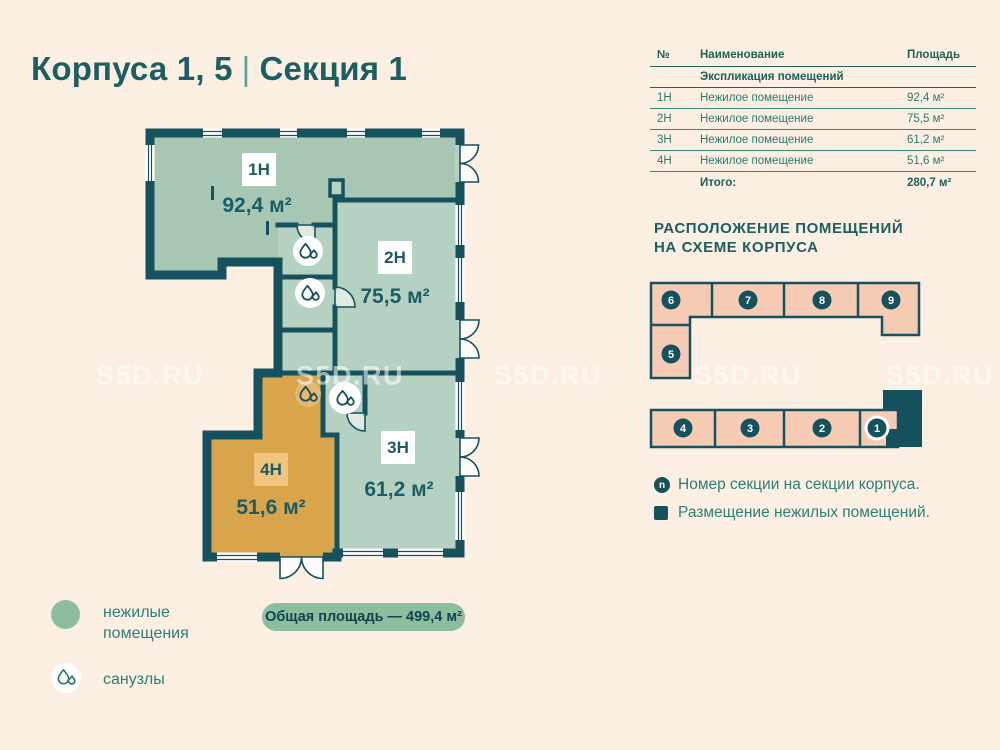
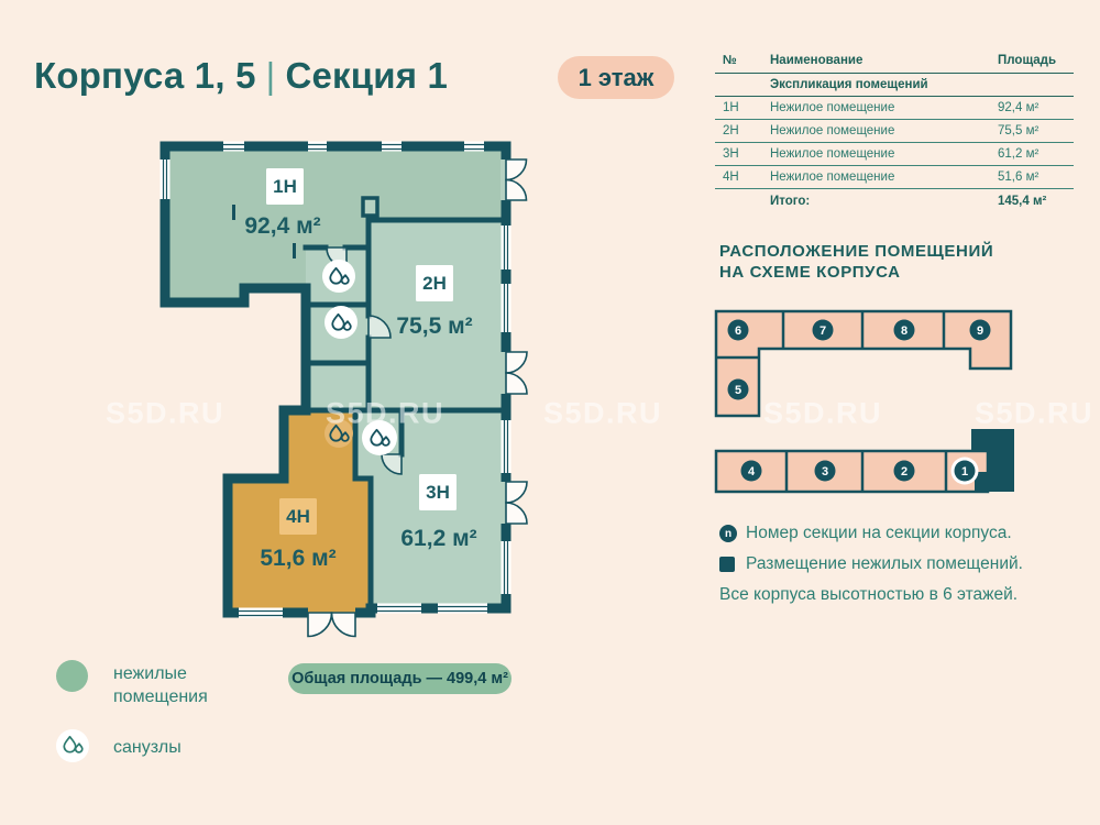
  Корпуса 1, 5 | Секция 1
+ 1 этаж
  №
  Наименование
  Площадь
  Экспликация помещений
  1Н
  Нежилое помещение
  92,4 м²
  2Н
  Нежилое помещение
  75,5 м²
  3Н
  Нежилое помещение
  61,2 м²
  4Н
  Нежилое помещение
  51,6 м²
  Итого:
- 280,7 м²
+ 145,4 м²
  1Н
  92,4 м²
  2Н
  75,5 м²
  3Н
  61,2 м²
  4Н
  51,6 м²
  РАСПОЛОЖЕНИЕ ПОМЕЩЕНИЙ
  НА СХЕМЕ КОРПУСА
  6
  7
  8
  9
  5
  4
  3
  2
  1
  n
  Номер секции на секции корпуса.
  Размещение нежилых помещений.
+ Все корпуса высотностью в 6 этажей.
  нежилые
  помещения
  санузлы
  Общая площадь — 499,4 м²
  S5D.RU
  S5D.RU
